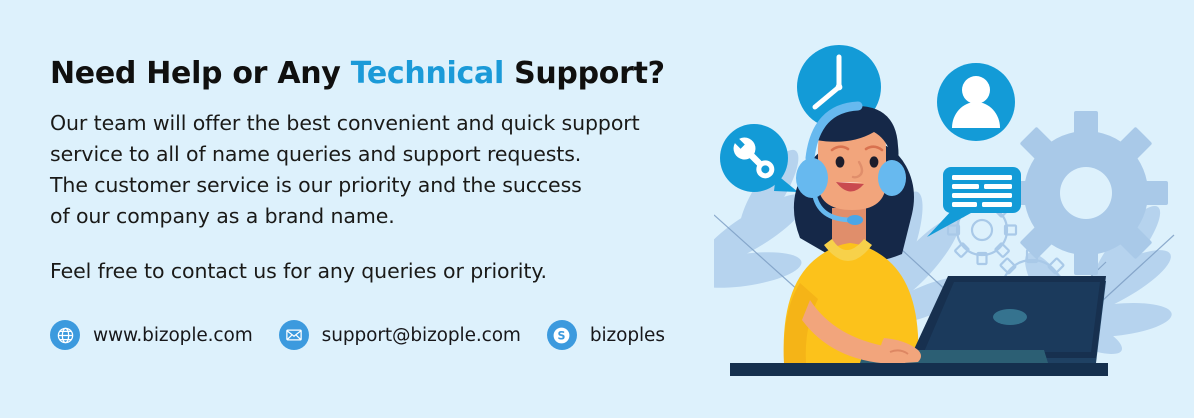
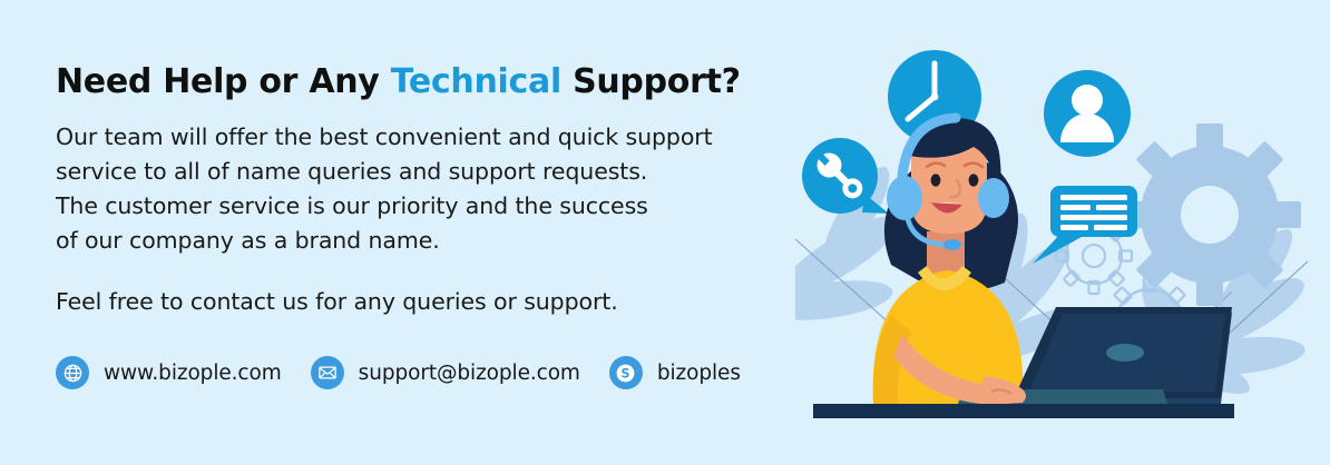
  Need Help or Any Technical Support?
  Our team will offer the best convenient and quick support
  service to all of name queries and support requests.
  The customer service is our priority and the success
  of our company as a brand name.
- Feel free to contact us for any queries or priority.
+ Feel free to contact us for any queries or support.
  www.bizople.com
  support@bizople.com
  S
  bizoples
